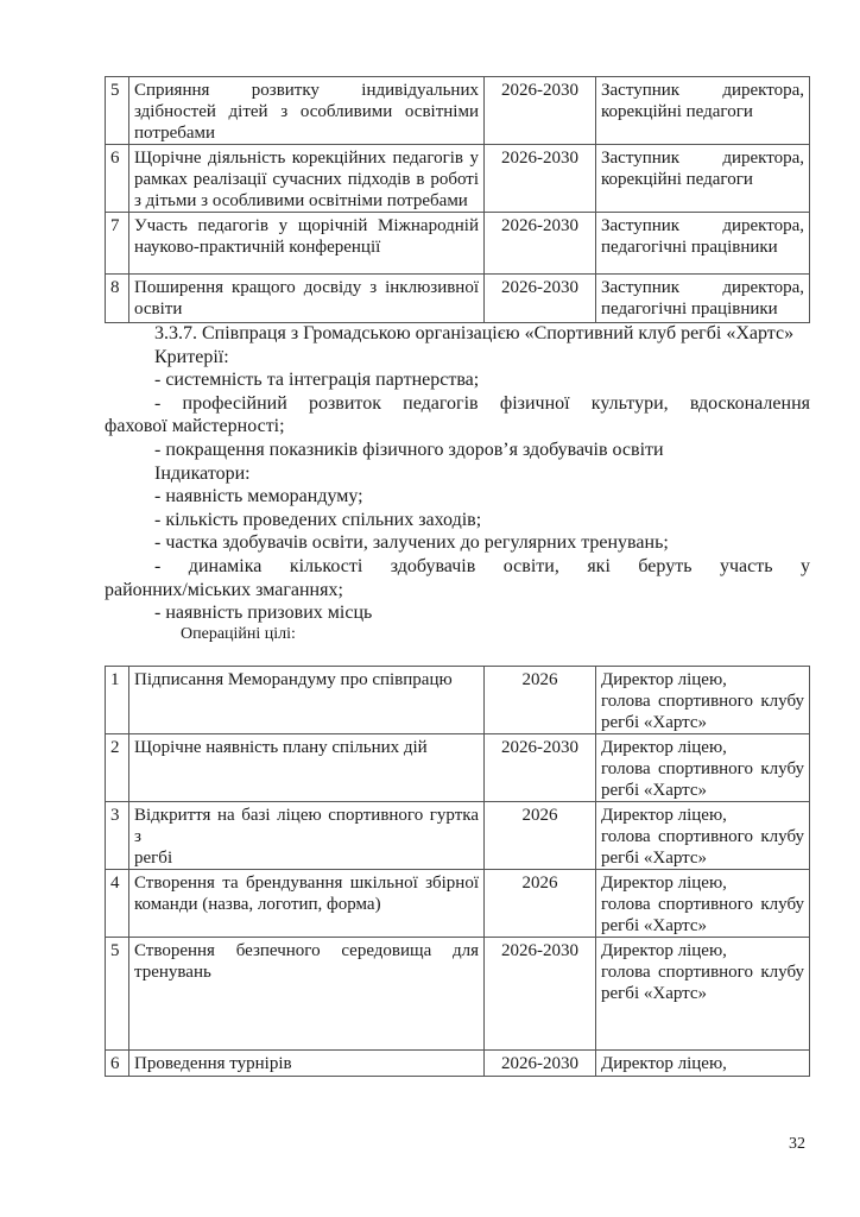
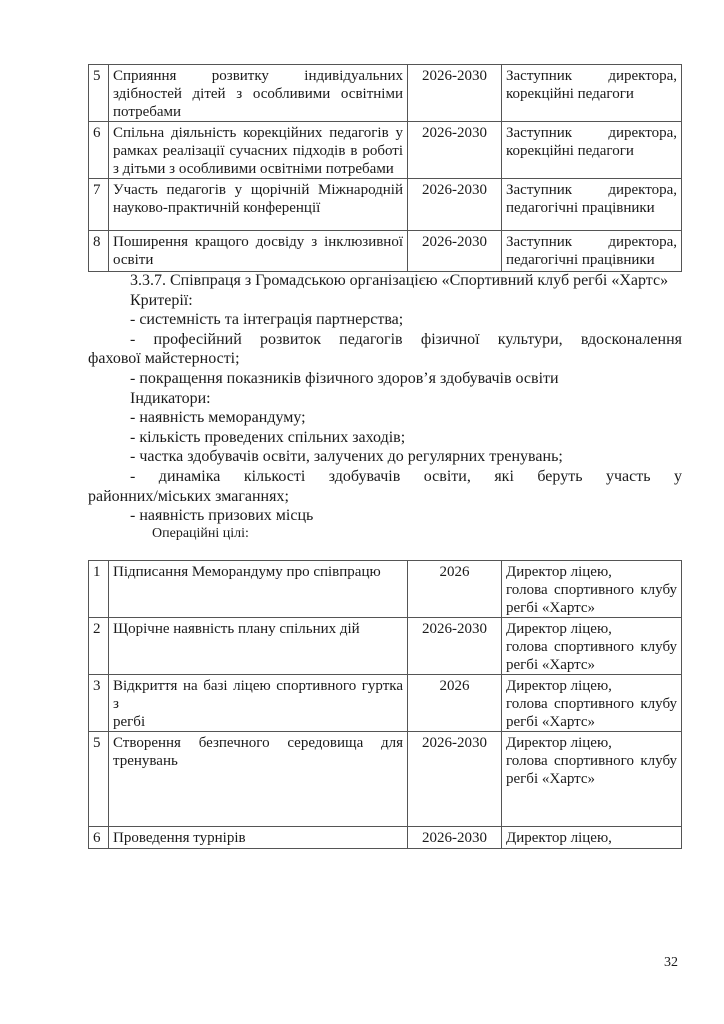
  5	Сприяння розвитку індивідуальних здібностей дітей з особливими освітніми потребами	2026-2030	Заступник директора, корекційні педагоги
- 6	Щорічне діяльність корекційних педагогів у рамках реалізації сучасних підходів в роботі з дітьми з особливими освітніми потребами	2026-2030	Заступник директора, корекційні педагоги
+ 6	Спільна діяльність корекційних педагогів у рамках реалізації сучасних підходів в роботі з дітьми з особливими освітніми потребами	2026-2030	Заступник директора, корекційні педагоги
  7	Участь педагогів у щорічній Міжнародній науково-практичній конференції	2026-2030	Заступник директора, педагогічні працівники
  8	Поширення кращого досвіду з інклюзивної освіти	2026-2030	Заступник директора, педагогічні працівники
  3.3.7. Співпраця з Громадською організацією «Спортивний клуб регбі «Хартс»
  Критерії:
  - системність та інтеграція партнерства;
  - професійний розвиток педагогів фізичної культури, вдосконалення
  фахової майстерності;
  - покращення показників фізичного здоров’я здобувачів освіти
  Індикатори:
  - наявність меморандуму;
  - кількість проведених спільних заходів;
  - частка здобувачів освіти, залучених до регулярних тренувань;
  - динаміка кількості здобувачів освіти, які беруть участь у
  районних/міських змаганнях;
  - наявність призових місць
  Операційні цілі:
  1	Підписання Меморандуму про співпрацю	2026	Директор ліцею, голова спортивного клубу регбі «Хартс»
  2	Щорічне наявність плану спільних дій	2026-2030	Директор ліцею, голова спортивного клубу регбі «Хартс»
  3	Відкриття на базі ліцею спортивного гуртка з регбі	2026	Директор ліцею, голова спортивного клубу регбі «Хартс»
- 4	Створення та брендування шкільної збірної команди (назва, логотип, форма)	2026	Директор ліцею, голова спортивного клубу регбі «Хартс»
  5	Створення безпечного середовища для тренувань	2026-2030	Директор ліцею, голова спортивного клубу регбі «Хартс»
  6	Проведення турнірів	2026-2030	Директор ліцею,
  32
